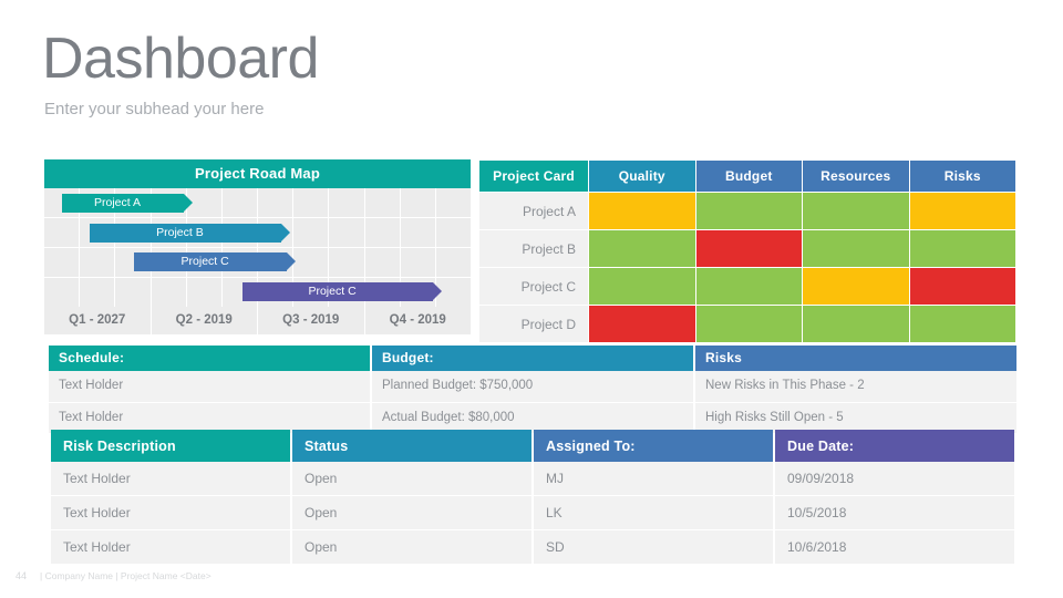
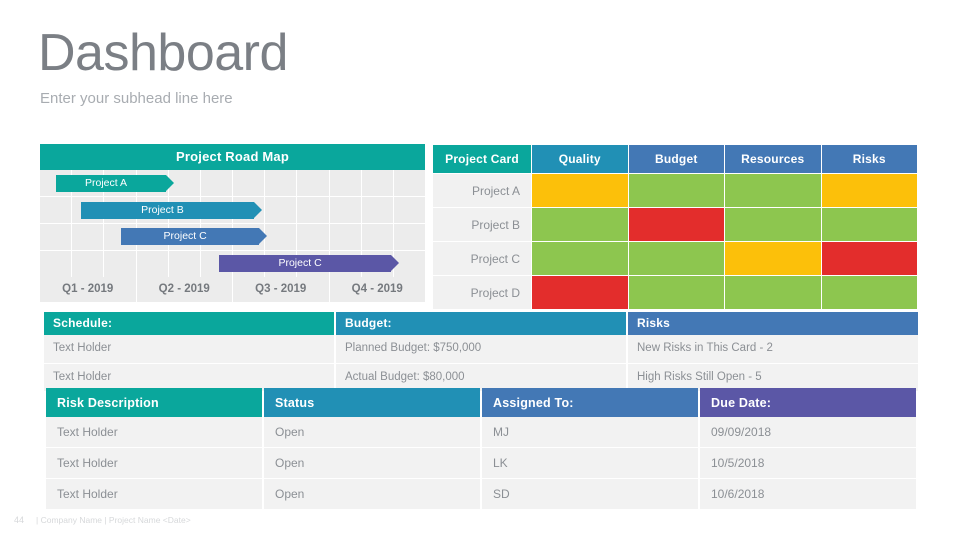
  Dashboard
- Enter your subhead your here
+ Enter your subhead line here
  Project Road Map
  Project A
  Project B
  Project C
  Project C
- Q1 - 2027
+ Q1 - 2019
  Q2 - 2019
  Q3 - 2019
  Q4 - 2019
  Project Card	Quality	Budget	Resources	Risks
  Project A
  Project B
  Project C
  Project D
  Schedule:
  Text Holder
  Text Holder
  Budget:
  Planned Budget: $750,000
  Actual Budget: $80,000
  Risks
- New Risks in This Phase - 2
+ New Risks in This Card - 2
  High Risks Still Open - 5
  Risk Description	Status	Assigned To:	Due Date:
  Text Holder	Open	MJ	09/09/2018
  Text Holder	Open	LK	10/5/2018
  Text Holder	Open	SD	10/6/2018
  44
  | Company Name | Project Name <Date>
